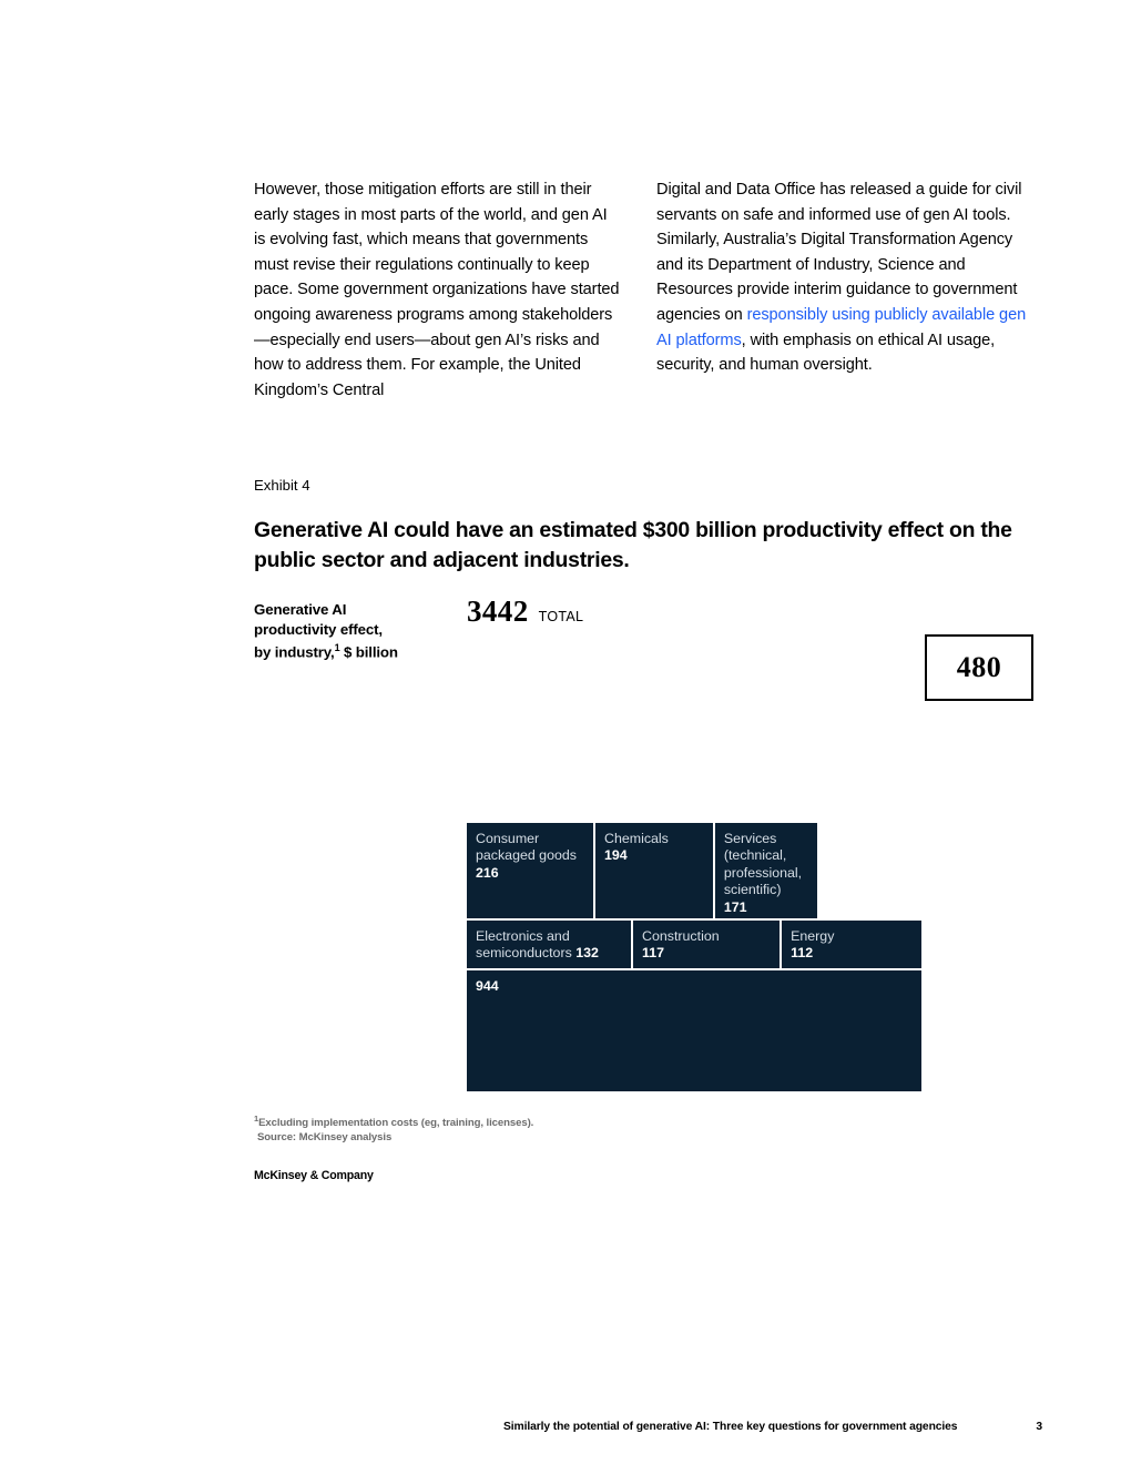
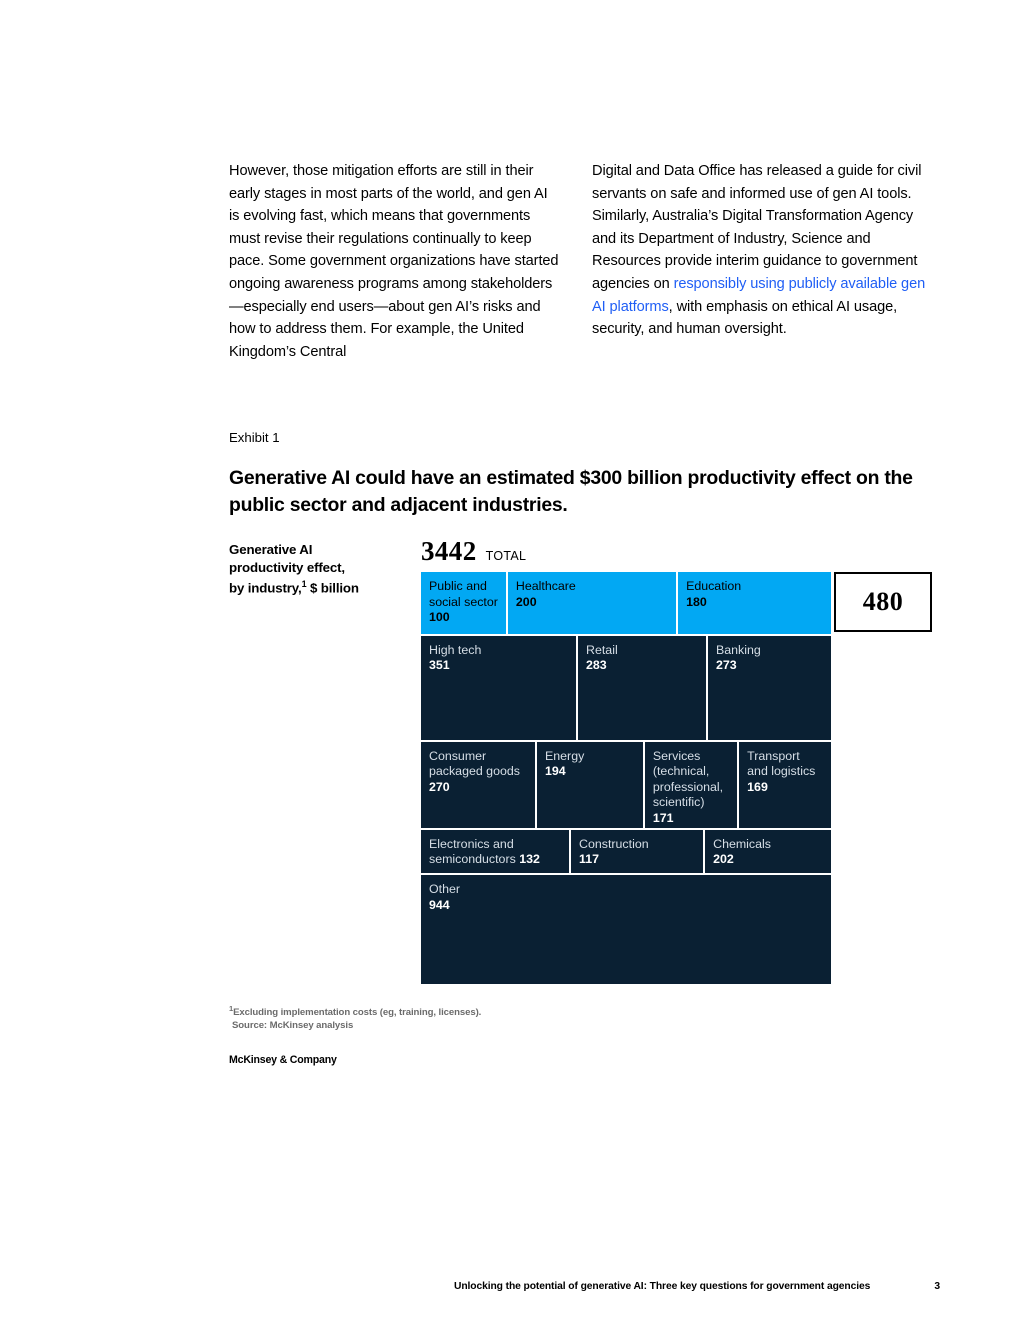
  However, those mitigation efforts are still in their early stages in most parts of the world, and gen AI is evolving fast, which means that governments must revise their regulations continually to keep pace. Some government organizations have started ongoing awareness programs among stakeholders—especially end users—about gen AI’s risks and how to address them. For example, the United Kingdom’s Central
  Digital and Data Office has released a guide for civil servants on safe and informed use of gen AI tools. Similarly, Australia’s Digital Transformation Agency and its Department of Industry, Science and Resources provide interim guidance to government agencies on responsibly using publicly available gen AI platforms, with emphasis on ethical AI usage, security, and human oversight.
- Exhibit 4
+ Exhibit 1
  Generative AI could have an estimated $300 billion productivity effect on the public sector and adjacent industries.
  Generative AI
  productivity effect,
  by industry,1 $ billion
  3442
  TOTAL
+ Public and social sector
+ 100
+ Healthcare
+ 200
+ Education
+ 180
+ High tech
+ 351
+ Retail
+ 283
+ Banking
+ 273
  Consumer packaged goods
- 216
+ 270
- Chemicals
+ Energy
  194
  Services (technical, professional, scientific)
  171
+ Transport and logistics
+ 169
  Electronics and semiconductors 132
  Construction
  117
- Energy
+ Chemicals
- 112
+ 202
+ Other
  944
  480
  1Excluding implementation costs (eg, training, licenses).
  Source: McKinsey analysis
  McKinsey & Company
- Similarly the potential of generative AI: Three key questions for government agencies
+ Unlocking the potential of generative AI: Three key questions for government agencies
  3
